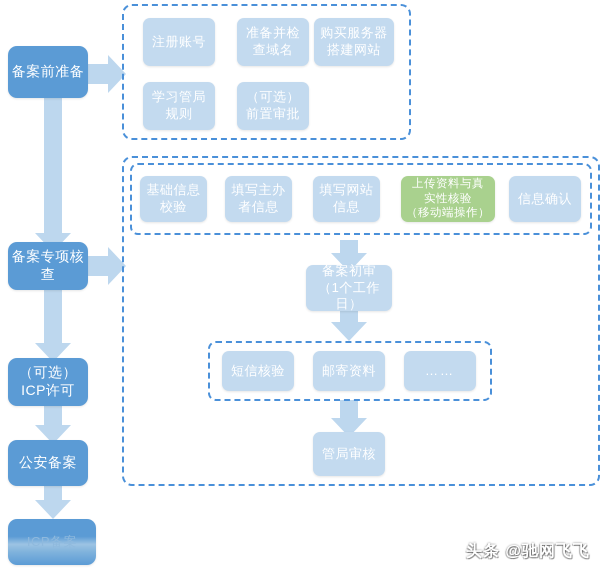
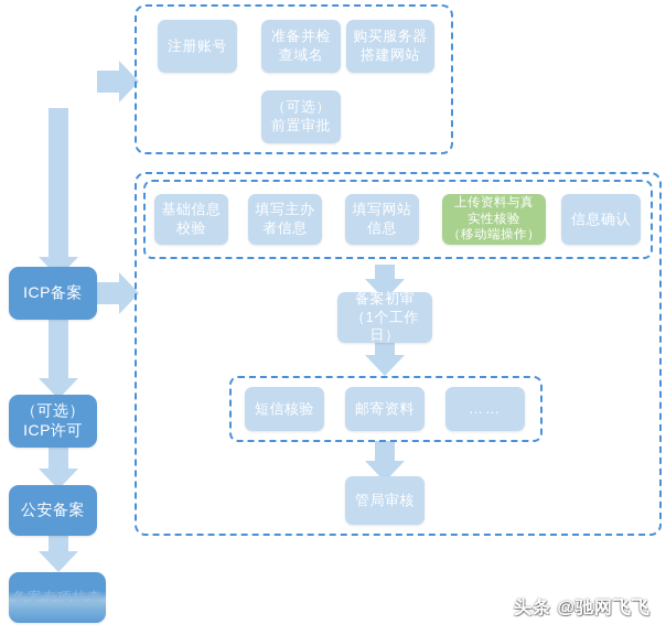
- 备案前准备
- 备案专项核查
+ ICP备案
  （可选）
  ICP许可
  公安备案
- ICP备案
+ 备案专项核查
  注册账号
  准备并检
  查域名
  购买服务器
  搭建网站
- 学习管局
- 规则
  （可选）
  前置审批
  基础信息
  校验
  填写主办
  者信息
  填写网站
  信息
  上传资料与真
  实性核验
  （移动端操作）
  信息确认
  备案初审
  （1个工作日）
  短信核验
  邮寄资料
  ……
  管局审核
  头条 @驰网飞飞
